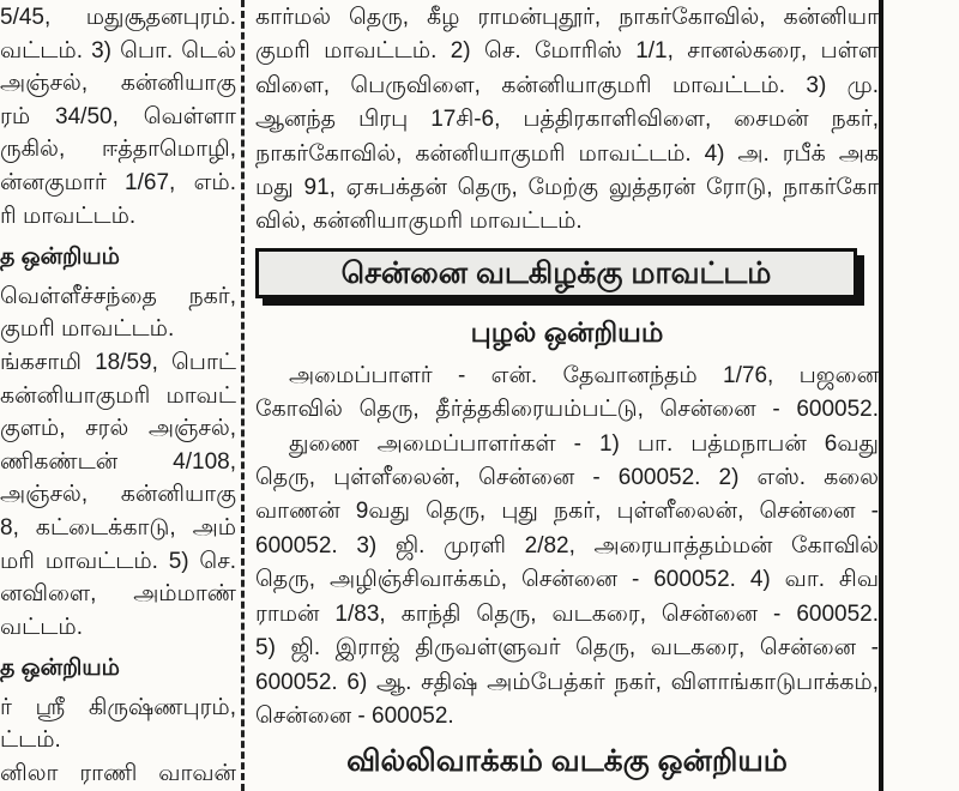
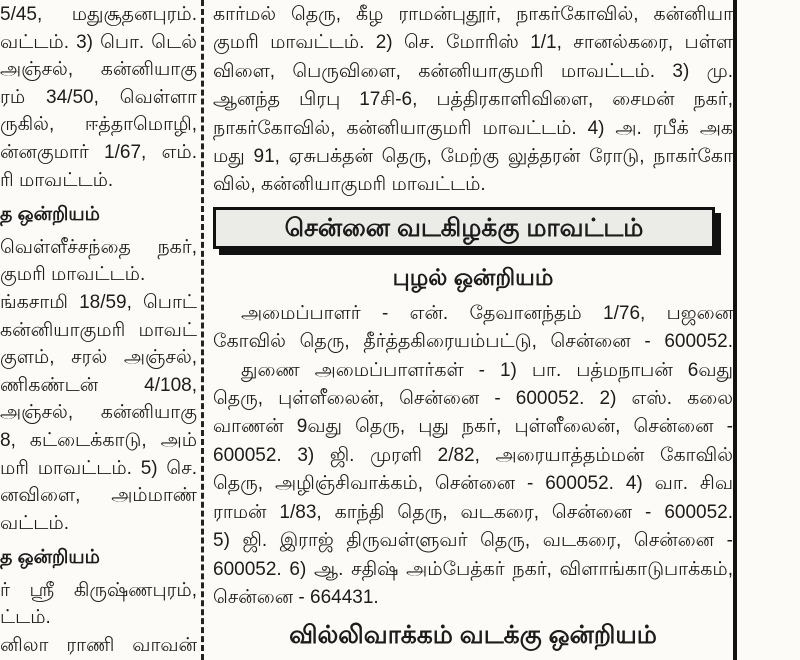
  5/45, மதுசூதனபுரம்.
  வட்டம். 3) பொ. டெல்
  அஞ்சல், கன்னியாகு
  ரம் 34/50, வெள்ளா
  ருகில், ஈத்தாமொழி,
  ன்னகுமார் 1/67, எம்.
  ரி மாவட்டம்.
  த ஒன்றியம்
  வெள்ளீச்சந்தை நகர்,
  குமரி மாவட்டம்.
  ங்கசாமி 18/59, பொட்
  கன்னியாகுமரி மாவட்
  குளம், சரல் அஞ்சல்,
  ணிகண்டன் 4/108,
  அஞ்சல், கன்னியாகு
  8, கட்டைக்காடு, அம்
  மரி மாவட்டம். 5) செ.
  னவிளை, அம்மாண்
  வட்டம்.
  த ஒன்றியம்
  ர் ஸ்ரீ கிருஷ்ணபுரம்,
  ட்டம்.
  னிலா ராணி வாவன்
  கார்மல் தெரு, கீழ ராமன்புதூர், நாகர்கோவில், கன்னியா
  குமரி மாவட்டம். 2) செ. மோரிஸ் 1/1, சானல்கரை, பள்ள
  விளை, பெருவிளை, கன்னியாகுமரி மாவட்டம். 3) மு.
  ஆனந்த பிரபு 17சி-6, பத்திரகாளிவிளை, சைமன் நகர்,
  நாகர்கோவில், கன்னியாகுமரி மாவட்டம். 4) அ. ரபீக் அக
  மது 91, ஏசுபக்தன் தெரு, மேற்கு லுத்தரன் ரோடு, நாகர்கோ
  வில், கன்னியாகுமரி மாவட்டம்.
  சென்னை வடகிழக்கு மாவட்டம்
  புழல் ஒன்றியம்
  அமைப்பாளர் - என். தேவானந்தம் 1/76, பஜனை
  கோவில் தெரு, தீர்த்தகிரையம்பட்டு, சென்னை - 600052.
  துணை அமைப்பாளர்கள் - 1) பா. பத்மநாபன் 6வது
  தெரு, புள்ளீலைன், சென்னை - 600052. 2) எஸ். கலை
  வாணன் 9வது தெரு, புது நகர், புள்ளீலைன், சென்னை -
  600052. 3) ஜி. முரளி 2/82, அரையாத்தம்மன் கோவில்
  தெரு, அழிஞ்சிவாக்கம், சென்னை - 600052. 4) வா. சிவ
  ராமன் 1/83, காந்தி தெரு, வடகரை, சென்னை - 600052.
  5) ஜி. இராஜ் திருவள்ளுவர் தெரு, வடகரை, சென்னை -
  600052. 6) ஆ. சதிஷ் அம்பேத்கர் நகர், விளாங்காடுபாக்கம்,
- சென்னை - 600052.
+ சென்னை - 664431.
  வில்லிவாக்கம் வடக்கு ஒன்றியம்
